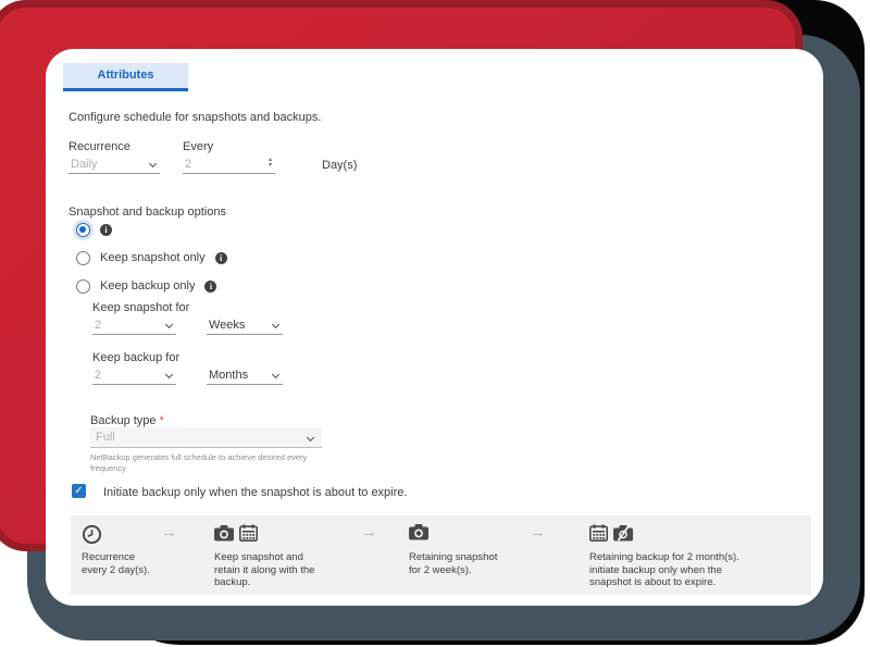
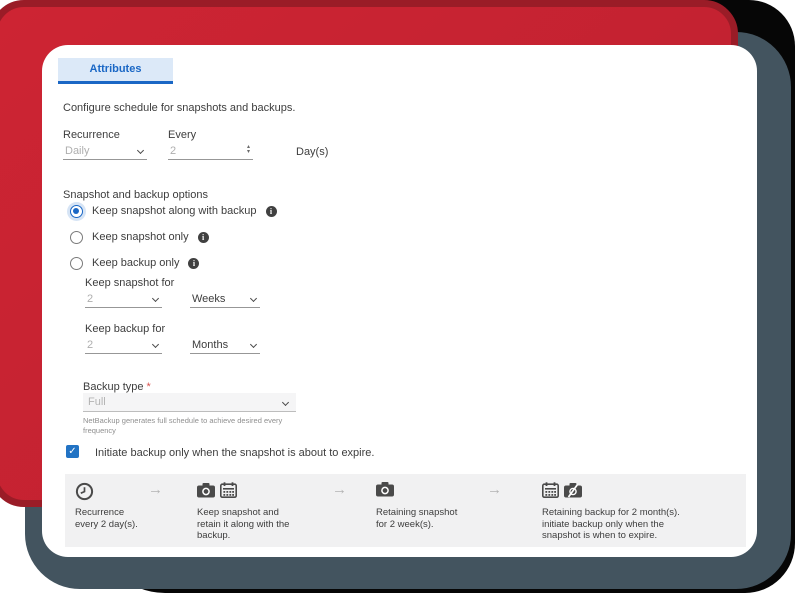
  Attributes
  Configure schedule for snapshots and backups.
  Recurrence
  Every
  Daily
  2
  Day(s)
  Snapshot and backup options
+ Keep snapshot along with backup
  i
  Keep snapshot only
  i
  Keep backup only
  i
  Keep snapshot for
  2
  Weeks
  Keep backup for
  2
  Months
  Backup type *
  Full
  NetBackup generates full schedule to achieve desired every
  frequency
  ✓
  Initiate backup only when the snapshot is about to expire.
  Recurrence
  every 2 day(s).
  →
  Keep snapshot and
  retain it along with the
  backup.
  →
  Retaining snapshot
  for 2 week(s).
  →
  Retaining backup for 2 month(s).
  initiate backup only when the
- snapshot is about to expire.
+ snapshot is when to expire.
